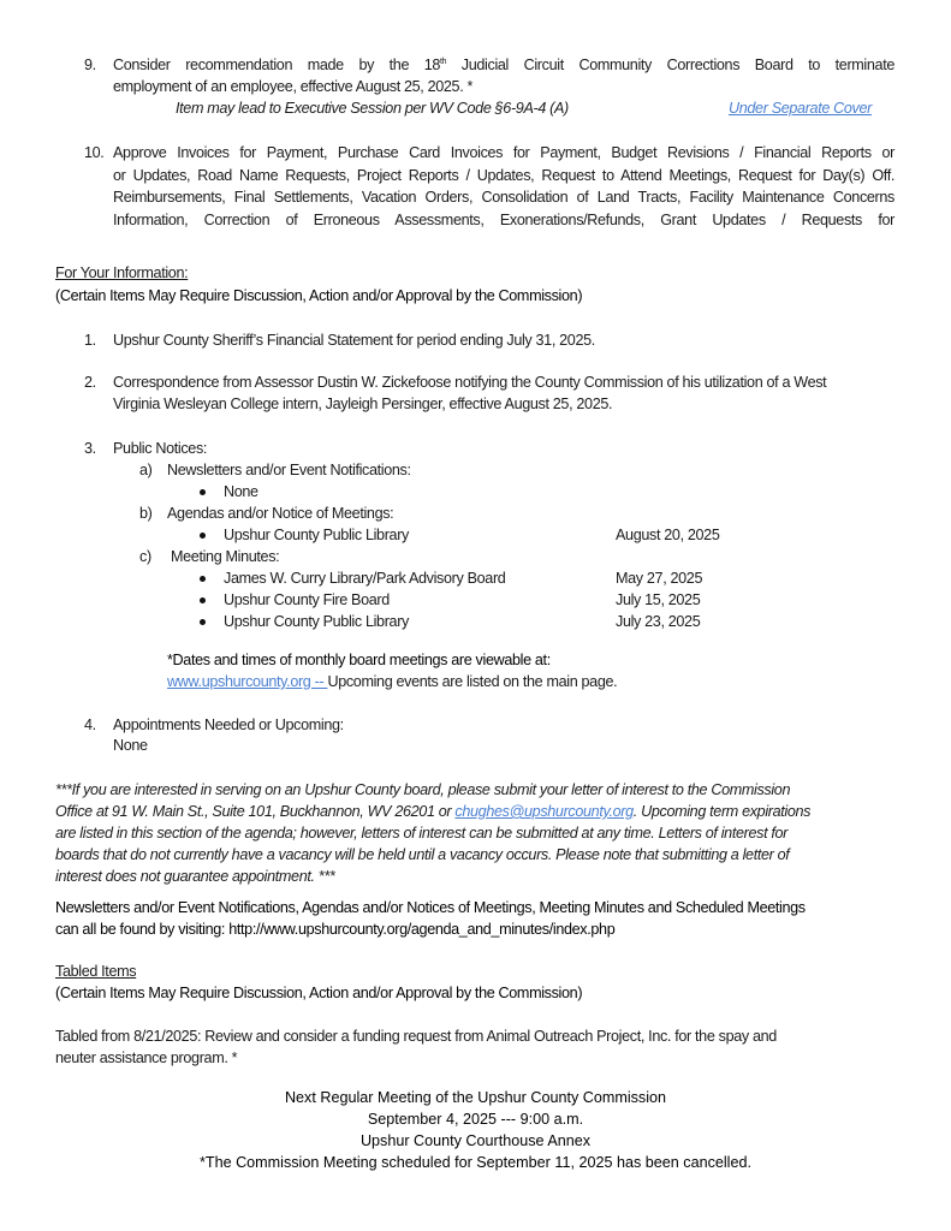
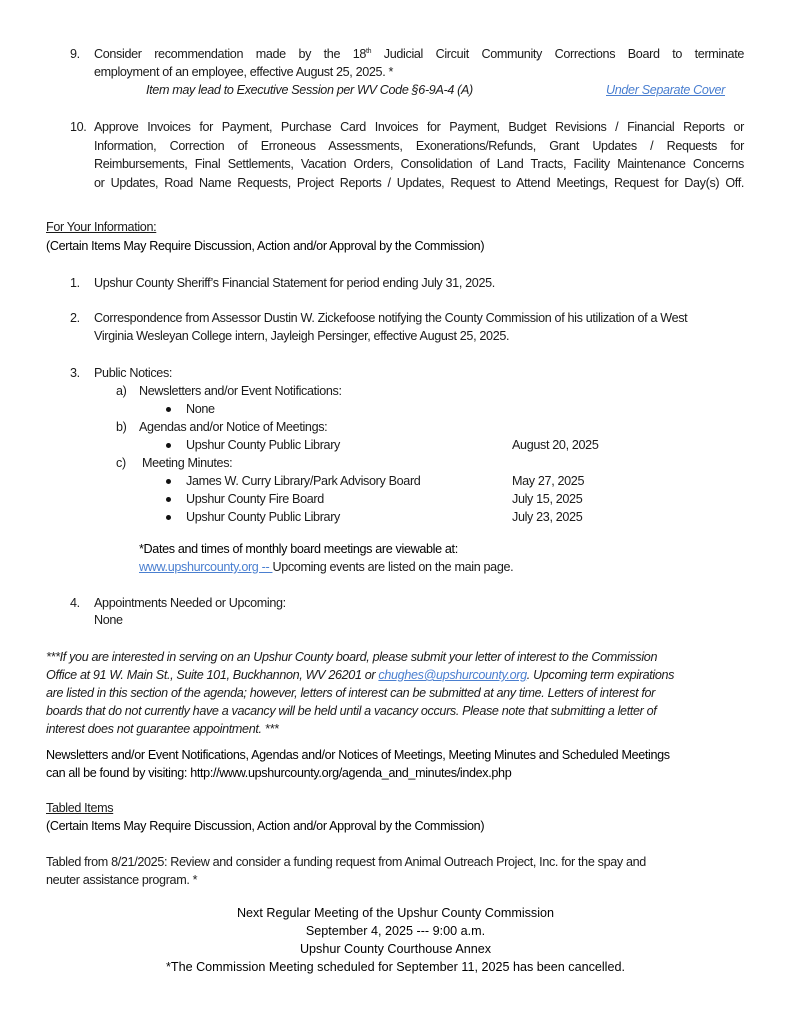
  9.
  Consider recommendation made by the 18 Judicial Circuit Community Corrections Board to terminate
  employment of an employee, effective August 25, 2025. *
  Item may lead to Executive Session per WV Code §6-9A-4 (A)
  Under Separate Cover
  10.
  Approve Invoices for Payment, Purchase Card Invoices for Payment, Budget Revisions / Financial Reports or
- or Updates, Road Name Requests, Project Reports / Updates, Request to Attend Meetings, Request for Day(s) Off.
+ Information, Correction of Erroneous Assessments, Exonerations/Refunds, Grant Updates / Requests for
  Reimbursements, Final Settlements, Vacation Orders, Consolidation of Land Tracts, Facility Maintenance Concerns
- Information, Correction of Erroneous Assessments, Exonerations/Refunds, Grant Updates / Requests for
+ or Updates, Road Name Requests, Project Reports / Updates, Request to Attend Meetings, Request for Day(s) Off.
  For Your Information:
  (Certain Items May Require Discussion, Action and/or Approval by the Commission)
  1.
  Upshur County Sheriff’s Financial Statement for period ending July 31, 2025.
  2.
  Correspondence from Assessor Dustin W. Zickefoose notifying the County Commission of his utilization of a West
  Virginia Wesleyan College intern, Jayleigh Persinger, effective August 25, 2025.
  3.
  Public Notices:
  a)
  Newsletters and/or Event Notifications:
  None
  b)
  Agendas and/or Notice of Meetings:
  Upshur County Public Library
  August 20, 2025
  c)
  Meeting Minutes:
  James W. Curry Library/Park Advisory Board
  May 27, 2025
  Upshur County Fire Board
  July 15, 2025
  Upshur County Public Library
  July 23, 2025
  *Dates and times of monthly board meetings are viewable at:
  www.upshurcounty.org -- Upcoming events are listed on the main page.
  4.
  Appointments Needed or Upcoming:
  None
  ***If you are interested in serving on an Upshur County board, please submit your letter of interest to the Commission
  Office at 91 W. Main St., Suite 101, Buckhannon, WV 26201 or chughes@upshurcounty.org. Upcoming term expirations
  are listed in this section of the agenda; however, letters of interest can be submitted at any time. Letters of interest for
  boards that do not currently have a vacancy will be held until a vacancy occurs. Please note that submitting a letter of
  interest does not guarantee appointment. ***
  Newsletters and/or Event Notifications, Agendas and/or Notices of Meetings, Meeting Minutes and Scheduled Meetings
  can all be found by visiting: http://www.upshurcounty.org/agenda_and_minutes/index.php
  Tabled Items
  (Certain Items May Require Discussion, Action and/or Approval by the Commission)
  Tabled from 8/21/2025: Review and consider a funding request from Animal Outreach Project, Inc. for the spay and
  neuter assistance program. *
  Next Regular Meeting of the Upshur County Commission
  September 4, 2025 --- 9:00 a.m.
  Upshur County Courthouse Annex
  *The Commission Meeting scheduled for September 11, 2025 has been cancelled.
